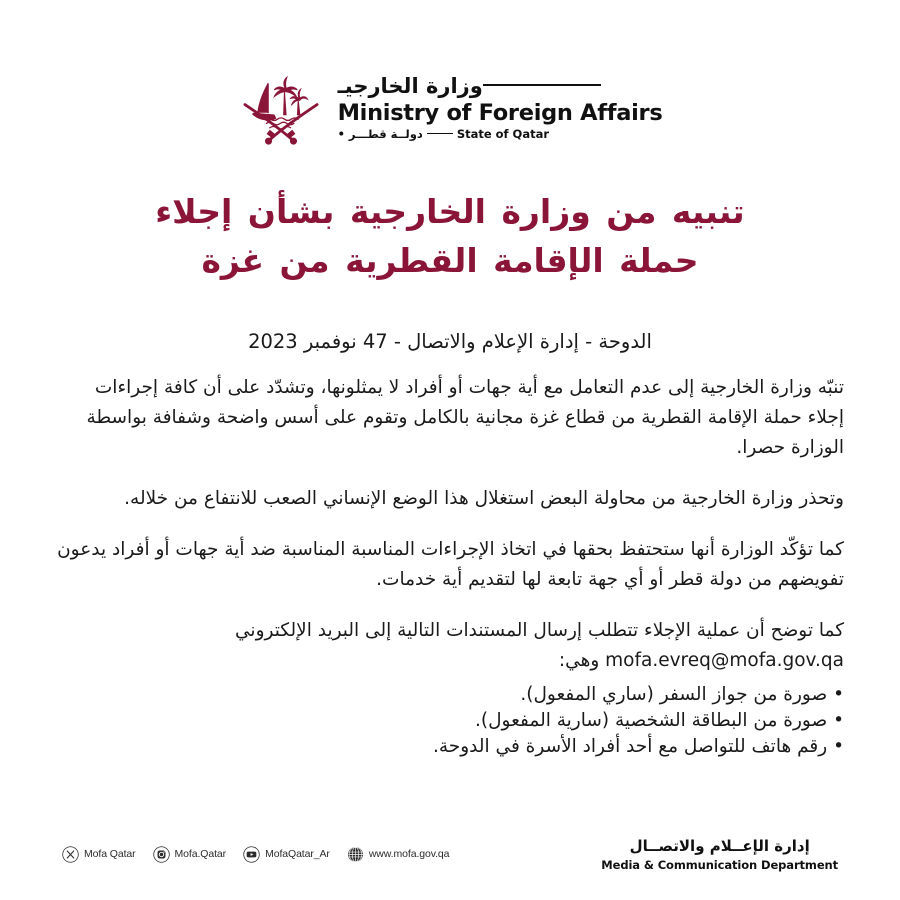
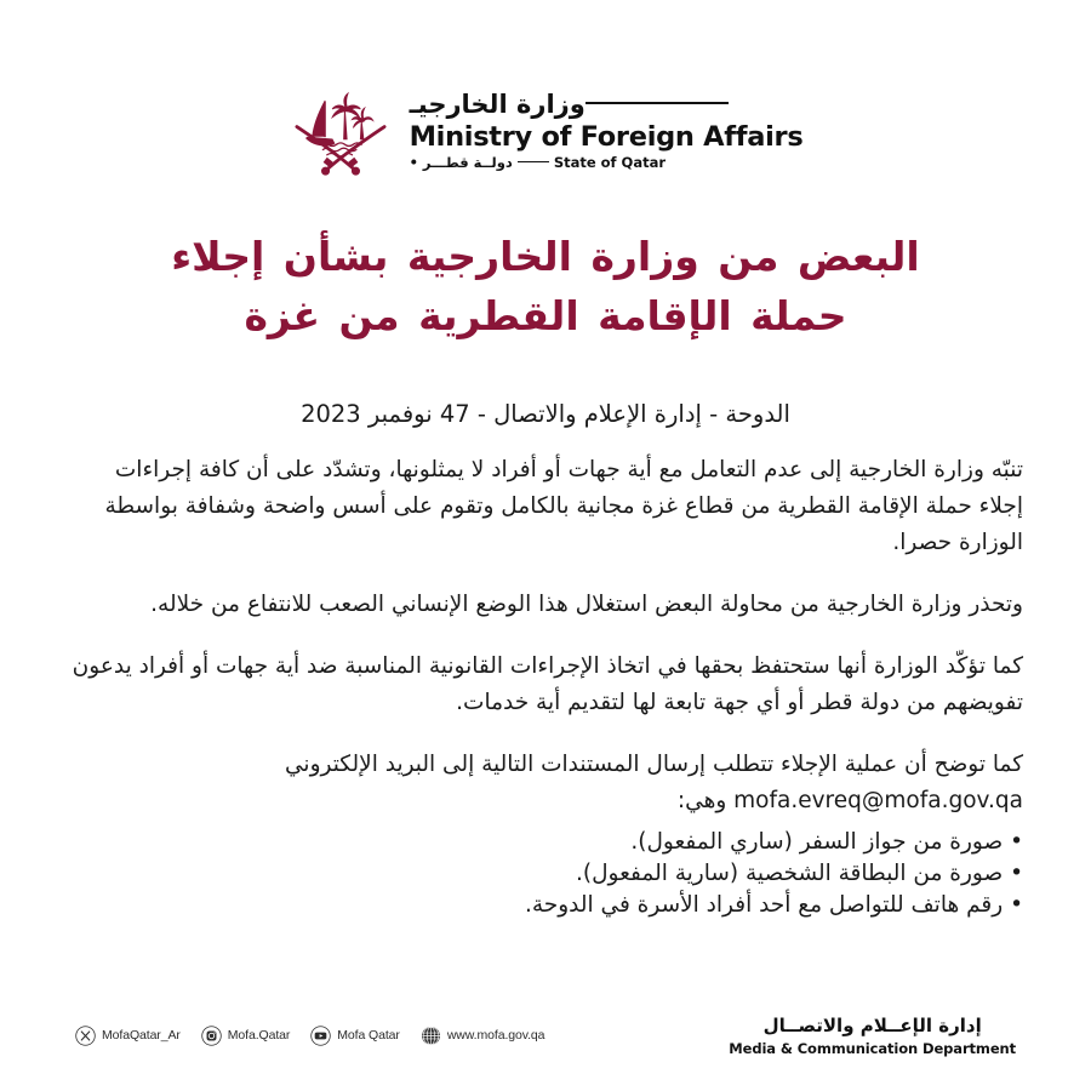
  وزارة الخارجيـ
  Ministry of Foreign Affairs
  State of Qatar
  دولــة قطـــر •
- تنبيه من وزارة الخارجية بشأن إجلاء
+ البعض من وزارة الخارجية بشأن إجلاء
  حملة الإقامة القطرية من غزة
  الدوحة - إدارة الإعلام والاتصال - 47 نوفمبر 2023
  تنبّه وزارة الخارجية إلى عدم التعامل مع أية جهات أو أفراد لا يمثلونها، وتشدّد على أن كافة إجراءات إجلاء حملة الإقامة القطرية من قطاع غزة مجانية بالكامل وتقوم على أسس واضحة وشفافة بواسطة الوزارة حصرا.
  وتحذر وزارة الخارجية من محاولة البعض استغلال هذا الوضع الإنساني الصعب للانتفاع من خلاله.
- كما تؤكّد الوزارة أنها ستحتفظ بحقها في اتخاذ الإجراءات المناسبة المناسبة ضد أية جهات أو أفراد يدعون تفويضهم من دولة قطر أو أي جهة تابعة لها لتقديم أية خدمات.
+ كما تؤكّد الوزارة أنها ستحتفظ بحقها في اتخاذ الإجراءات القانونية المناسبة ضد أية جهات أو أفراد يدعون تفويضهم من دولة قطر أو أي جهة تابعة لها لتقديم أية خدمات.
  كما توضح أن عملية الإجلاء تتطلب إرسال المستندات التالية إلى البريد الإلكتروني mofa.evreq@mofa.gov.qa وهي:
  • صورة من جواز السفر (ساري المفعول).
  • صورة من البطاقة الشخصية (سارية المفعول).
  • رقم هاتف للتواصل مع أحد أفراد الأسرة في الدوحة.
- Mofa Qatar
+ MofaQatar_Ar
  Mofa.Qatar
- MofaQatar_Ar
+ Mofa Qatar
  www.mofa.gov.qa
  إدارة الإعــلام والاتصــال
  Media & Communication Department
